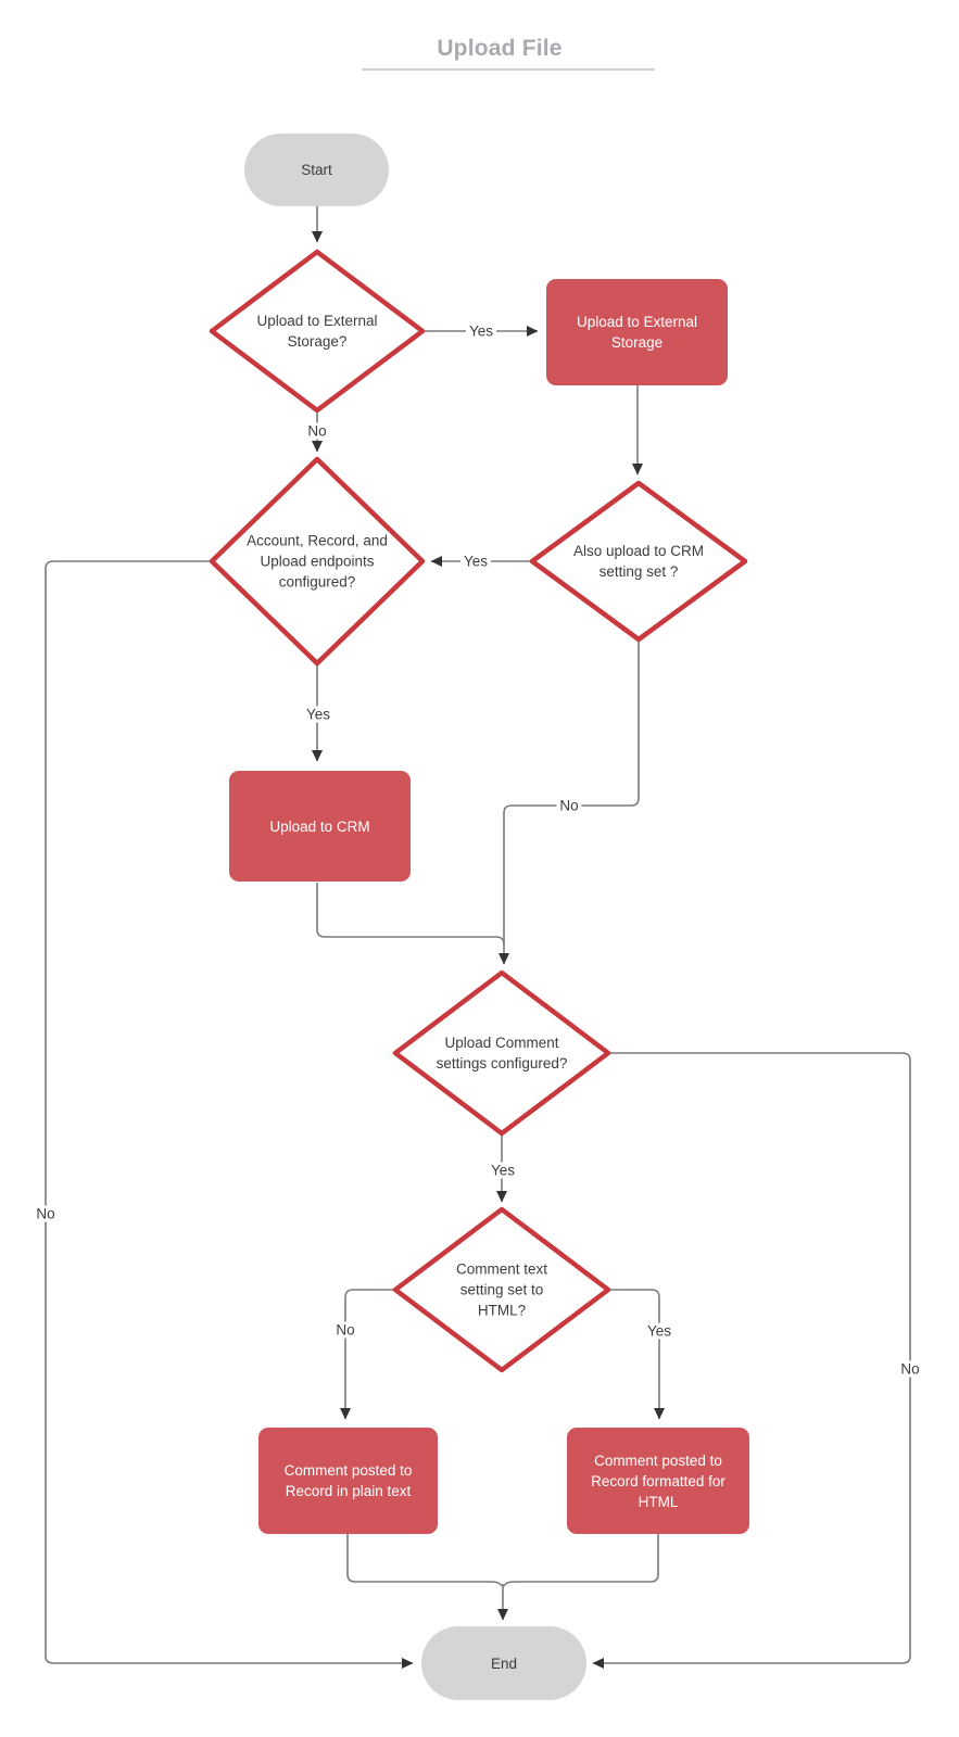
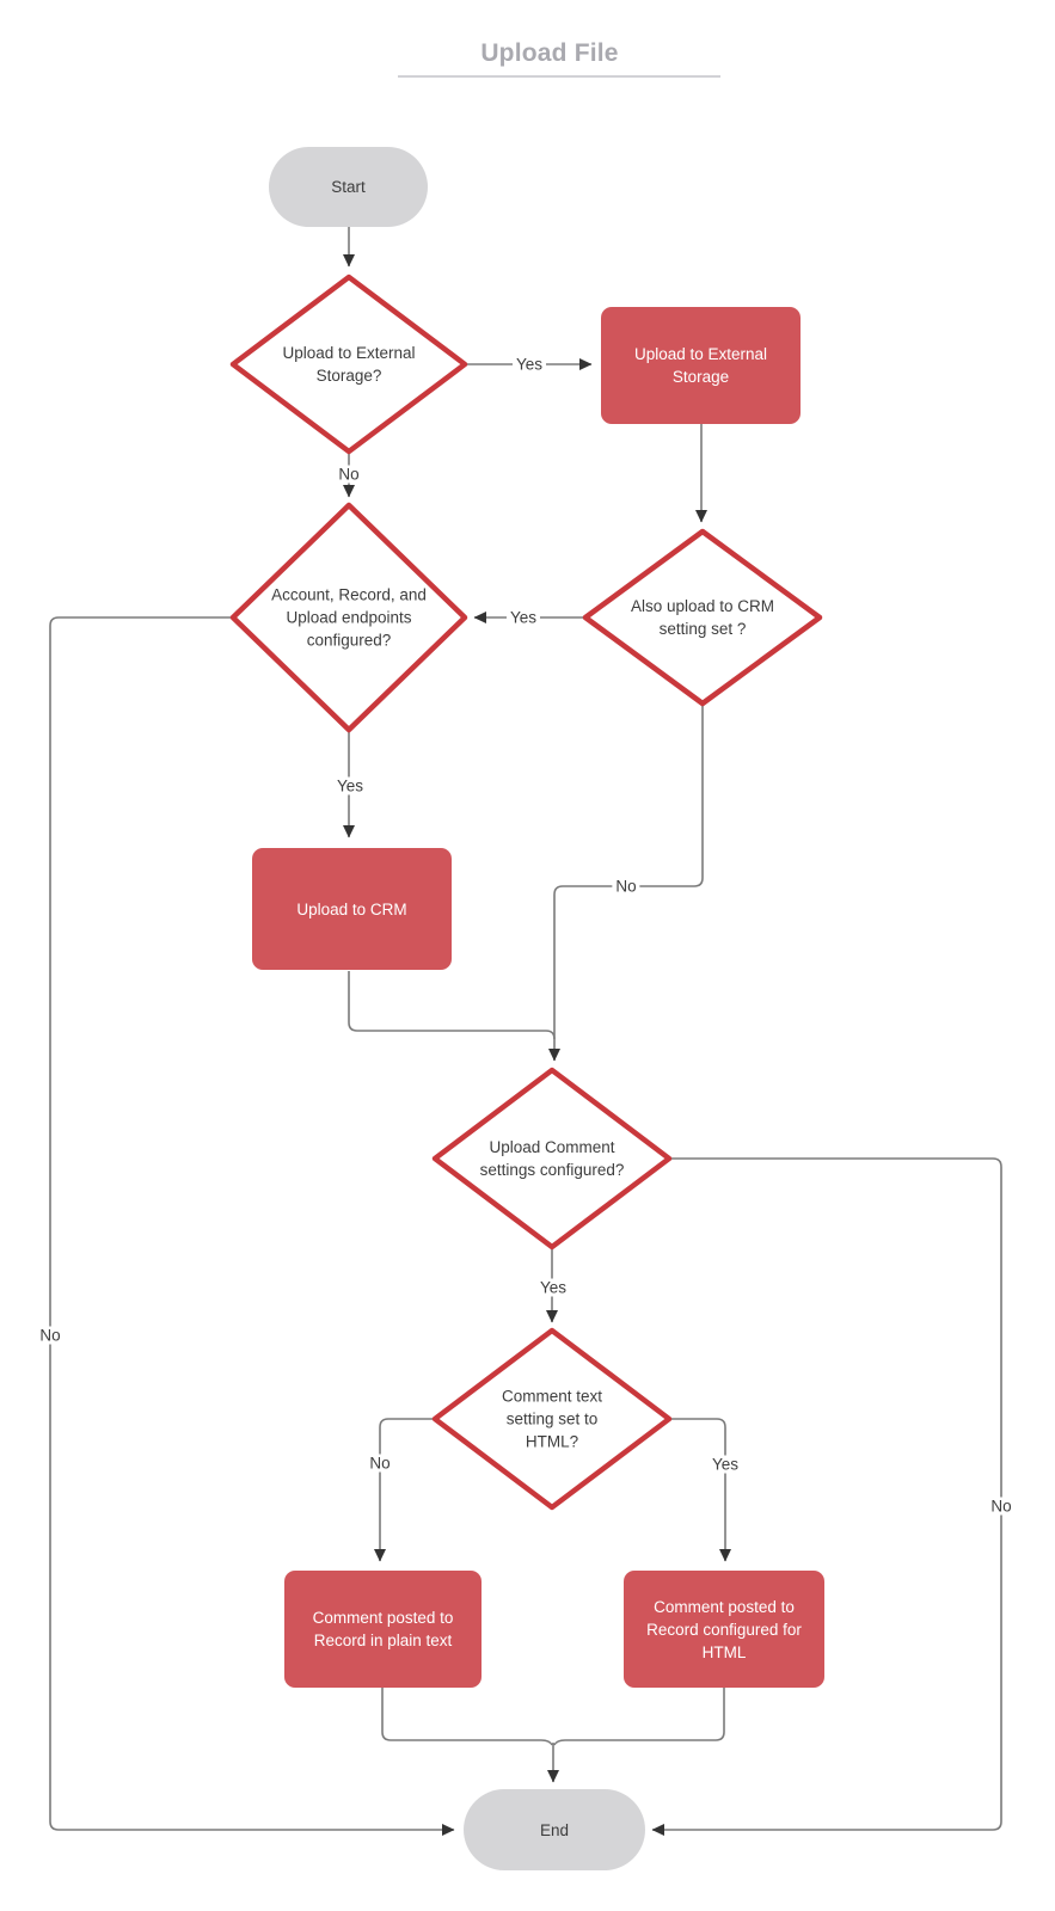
  Upload File
  Start
  Upload to External Storage
  Upload to CRM
  Comment posted to Record in plain text
- Comment posted to Record formatted for HTML
+ Comment posted to Record configured for HTML
  End
  Upload to External Storage?
  Account, Record, and Upload endpoints configured?
  Also upload to CRM setting set ?
  Upload Comment settings configured?
  Comment text setting set to HTML?
  Yes
  No
  Yes
  Yes
  No
  No
  No
  Yes
  No
  Yes
